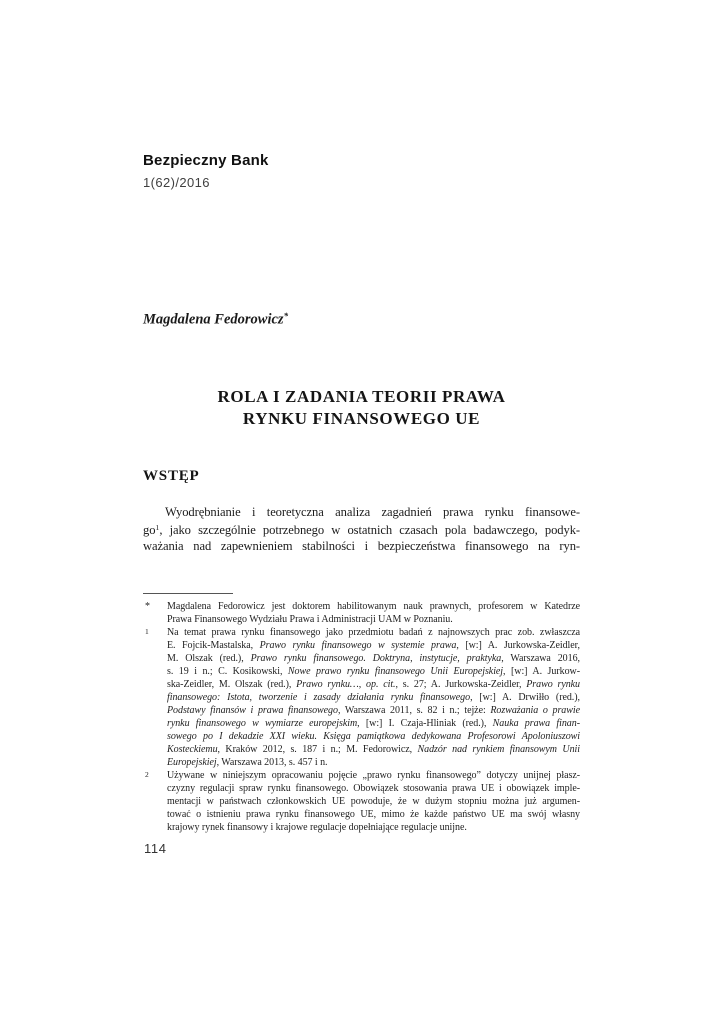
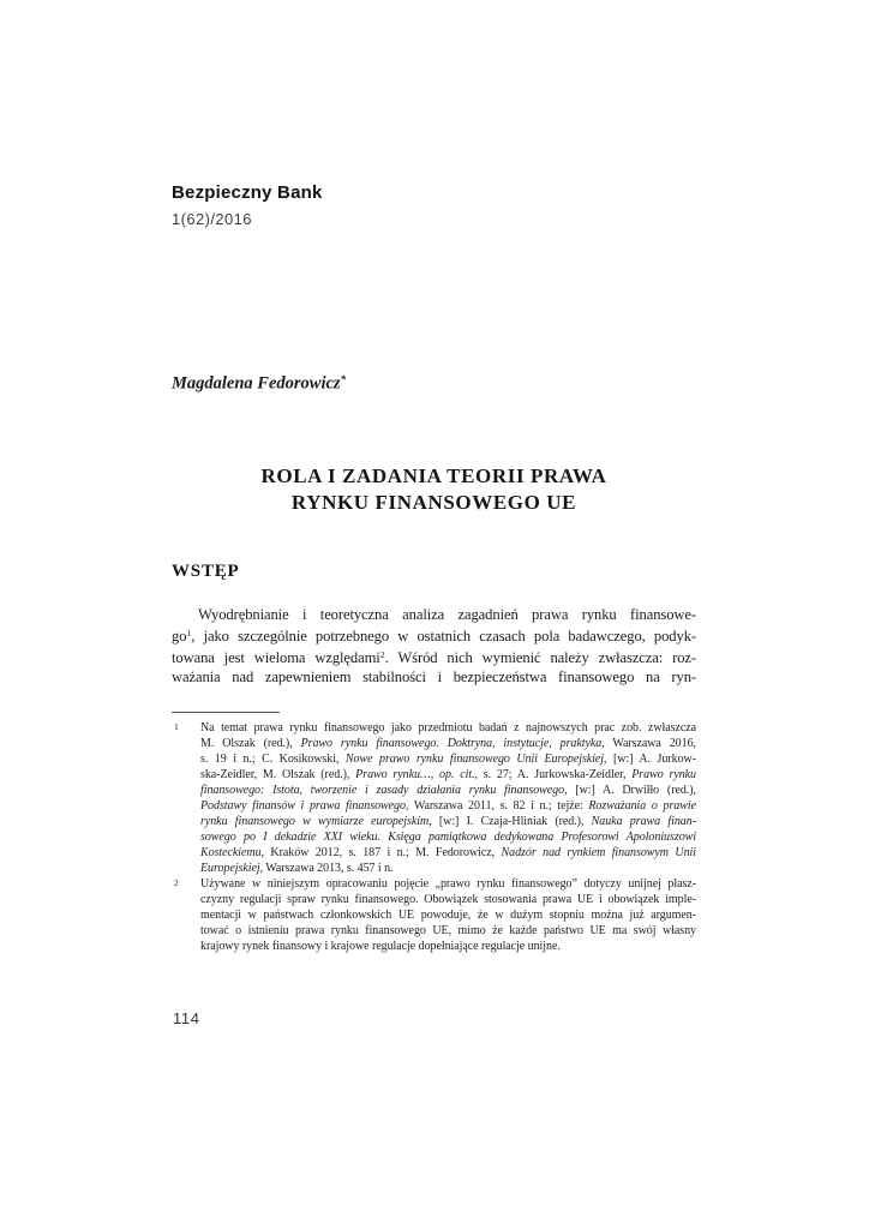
  Bezpieczny Bank
  1(62)/2016
  Magdalena Fedorowicz*
  ROLA I ZADANIA TEORII PRAWA
  RYNKU FINANSOWEGO UE
  WSTĘP
  Wyodrębnianie i teoretyczna analiza zagadnień prawa rynku finansowe-
  go1, jako szczególnie potrzebnego w ostatnich czasach pola badawczego, podyk-
+ towana jest wieloma względami2. Wśród nich wymienić należy zwłaszcza: roz-
  ważania nad zapewnieniem stabilności i bezpieczeństwa finansowego na ryn-
- *
- Magdalena Fedorowicz jest doktorem habilitowanym nauk prawnych, profesorem w Katedrze
- Prawa Finansowego Wydziału Prawa i Administracji UAM w Poznaniu.
  1
  Na temat prawa rynku finansowego jako przedmiotu badań z najnowszych prac zob. zwłaszcza
- E. Fojcik-Mastalska, Prawo rynku finansowego w systemie prawa, [w:] A. Jurkowska-Zeidler,
  M. Olszak (red.), Prawo rynku finansowego. Doktryna, instytucje, praktyka, Warszawa 2016,
  s. 19 i n.; C. Kosikowski, Nowe prawo rynku finansowego Unii Europejskiej, [w:] A. Jurkow-
  ska-Zeidler, M. Olszak (red.), Prawo rynku…, op. cit., s. 27; A. Jurkowska-Zeidler, Prawo rynku
  finansowego: Istota, tworzenie i zasady działania rynku finansowego, [w:] A. Drwiłło (red.),
  Podstawy finansów i prawa finansowego, Warszawa 2011, s. 82 i n.; tejże: Rozważania o prawie
  rynku finansowego w wymiarze europejskim, [w:] I. Czaja-Hliniak (red.), Nauka prawa finan-
  sowego po I dekadzie XXI wieku. Księga pamiątkowa dedykowana Profesorowi Apoloniuszowi
  Kosteckiemu, Kraków 2012, s. 187 i n.; M. Fedorowicz, Nadzór nad rynkiem finansowym Unii
  Europejskiej, Warszawa 2013, s. 457 i n.
  2
  Używane w niniejszym opracowaniu pojęcie „prawo rynku finansowego” dotyczy unijnej płasz-
  czyzny regulacji spraw rynku finansowego. Obowiązek stosowania prawa UE i obowiązek imple-
  mentacji w państwach członkowskich UE powoduje, że w dużym stopniu można już argumen-
  tować o istnieniu prawa rynku finansowego UE, mimo że każde państwo UE ma swój własny
  krajowy rynek finansowy i krajowe regulacje dopełniające regulacje unijne.
  114
